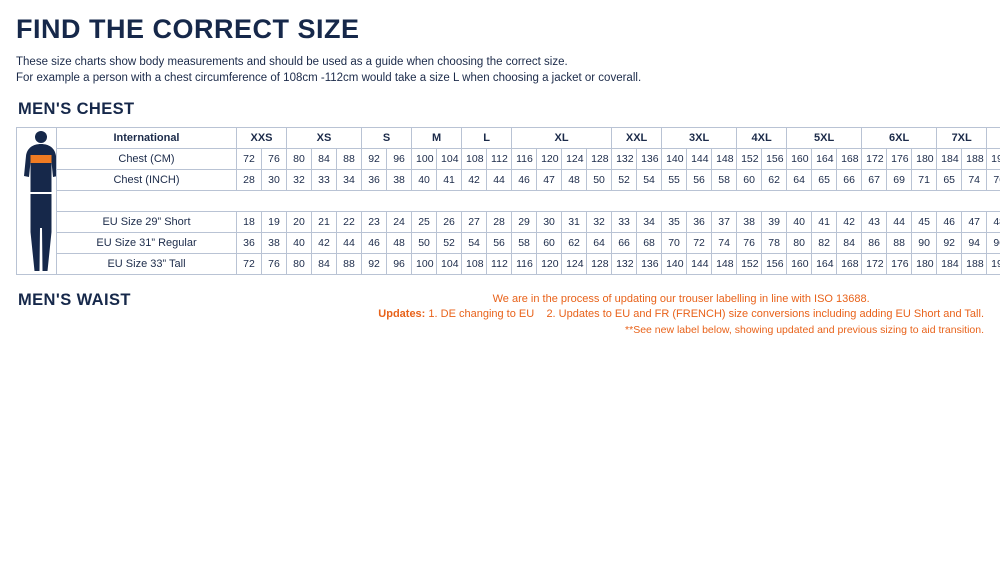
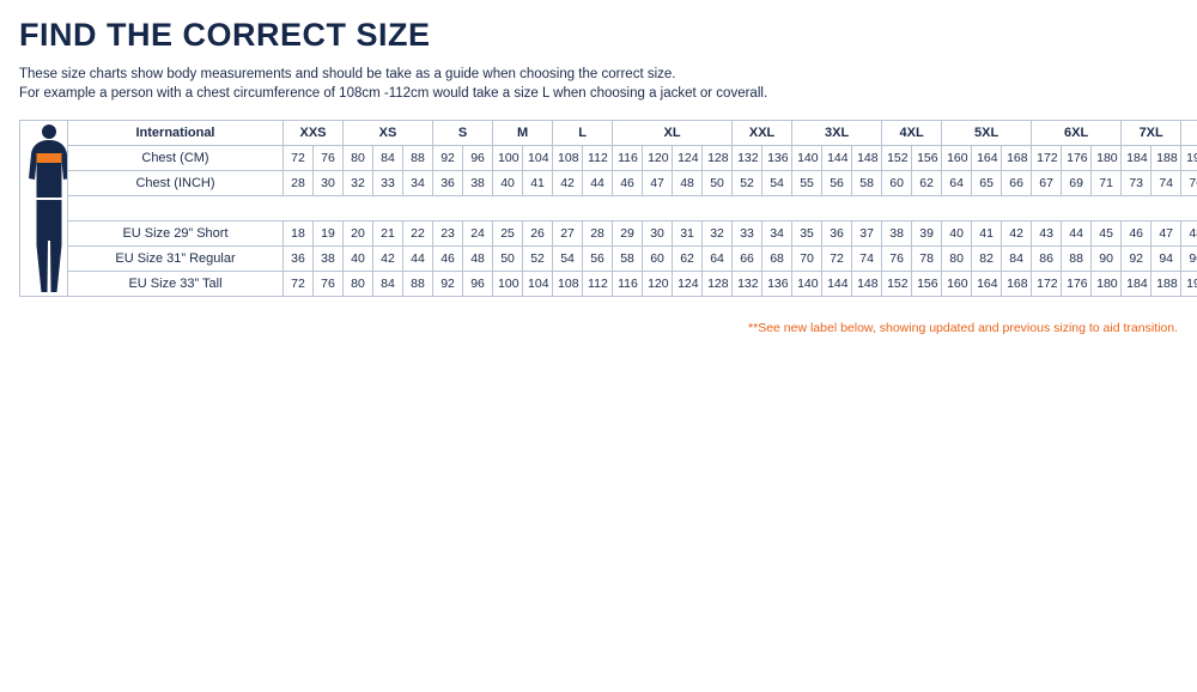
  FIND THE CORRECT SIZE
- These size charts show body measurements and should be used as a guide when choosing the correct size.
+ These size charts show body measurements and should be take as a guide when choosing the correct size.
  For example a person with a chest circumference of 108cm -112cm would take a size L when choosing a jacket or coverall.
- MEN'S CHEST
  	International	XXS	XS	S	M	L	XL	XXL	3XL	4XL	5XL	6XL	7XL
  Chest (CM)	72	76	80	84	88	92	96	100	104	108	112	116	120	124	128	132	136	140	144	148	152	156	160	164	168	172	176	180	184	188	1
- Chest (INCH)	28	30	32	33	34	36	38	40	41	42	44	46	47	48	50	52	54	55	56	58	60	62	64	65	66	67	69	71	65	74	7
+ Chest (INCH)	28	30	32	33	34	36	38	40	41	42	44	46	47	48	50	52	54	55	56	58	60	62	64	65	66	67	69	71	73	74	7
  EU Size 29” Short	18	19	20	21	22	23	24	25	26	27	28	29	30	31	32	33	34	35	36	37	38	39	40	41	42	43	44	45	46	47	4
  EU Size 31” Regular	36	38	40	42	44	46	48	50	52	54	56	58	60	62	64	66	68	70	72	74	76	78	80	82	84	86	88	90	92	94	9
  EU Size 33” Tall	72	76	80	84	88	92	96	100	104	108	112	116	120	124	128	132	136	140	144	148	152	156	160	164	168	172	176	180	184	188	1
- MEN'S WAIST
- We are in the process of updating our trouser labelling in line with ISO 13688.
- Updates: 1. DE changing to EU 2. Updates to EU and FR (FRENCH) size conversions including adding EU Short and Tall.
  **See new label below, showing updated and previous sizing to aid transition.
